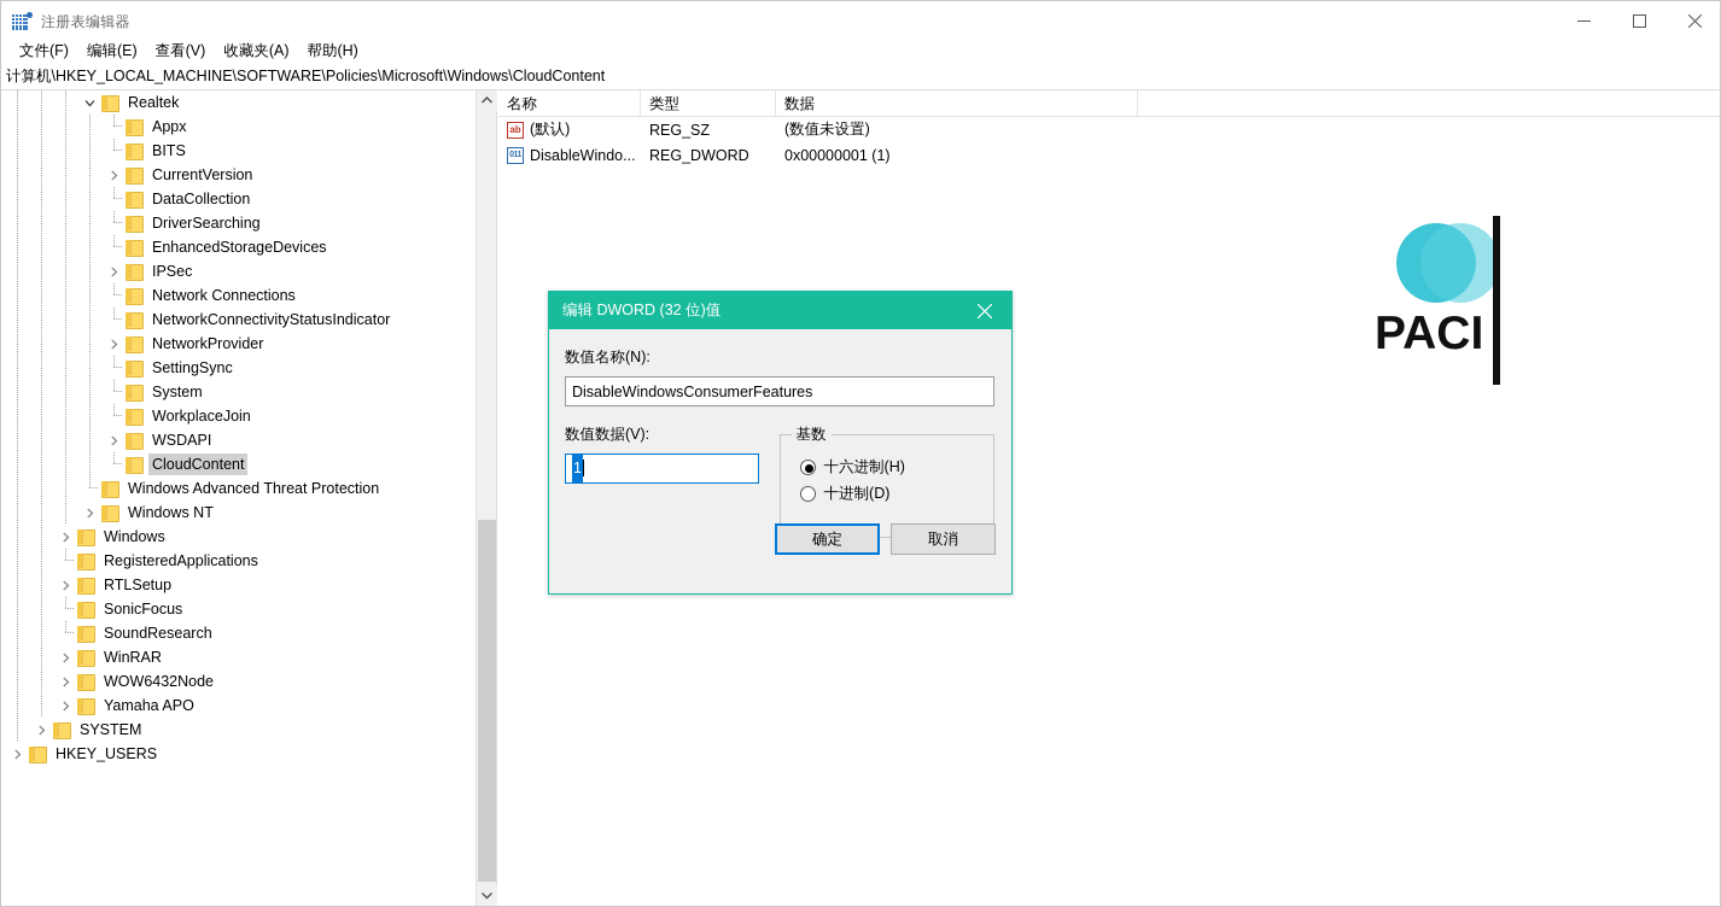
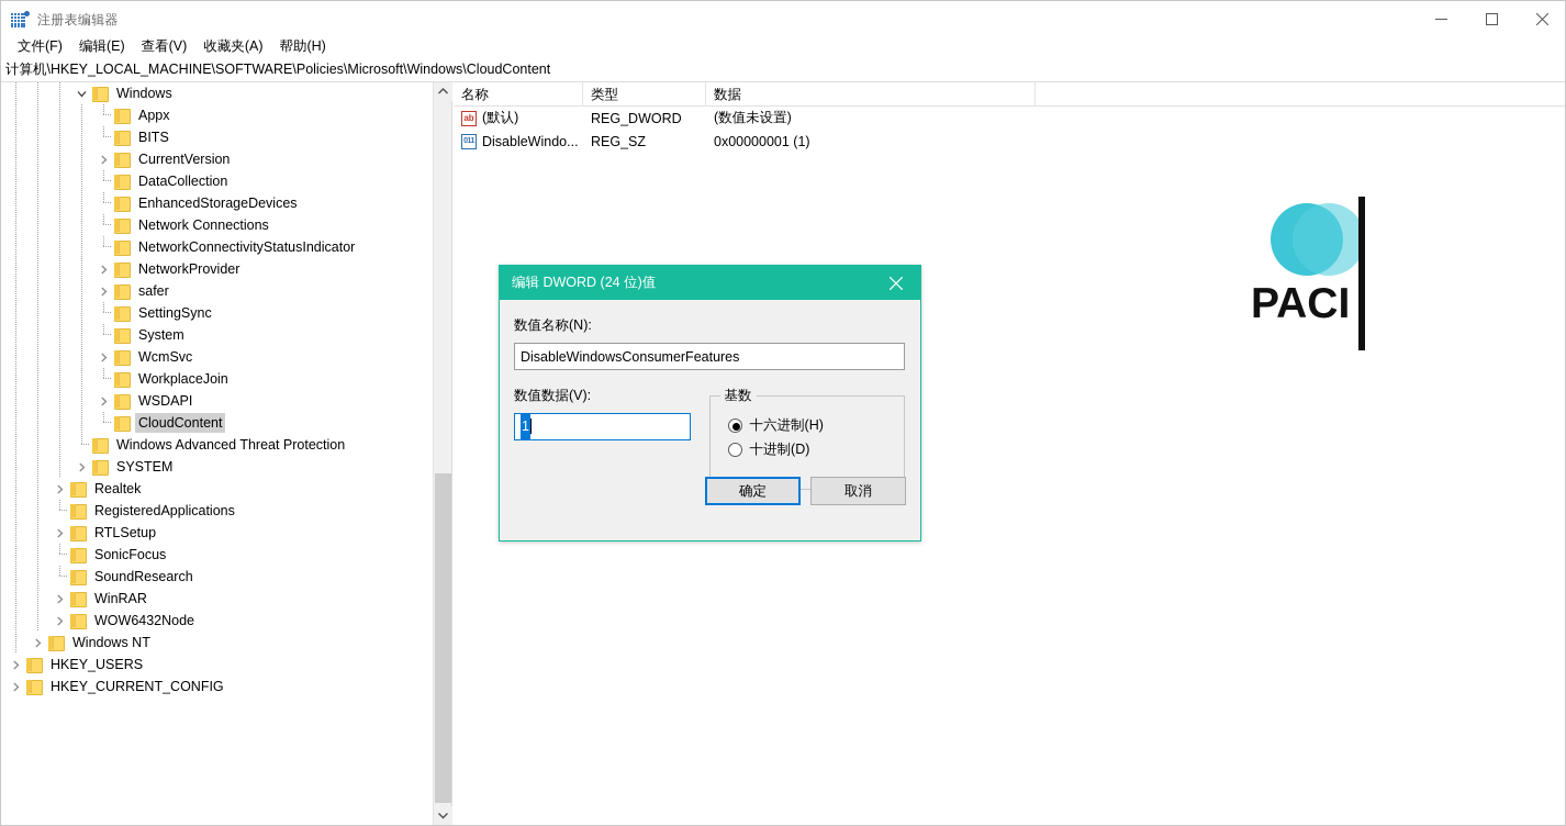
  注册表编辑器
  文件(F)
  编辑(E)
  查看(V)
  收藏夹(A)
  帮助(H)
  计算机\HKEY_LOCAL_MACHINE\SOFTWARE\Policies\Microsoft\Windows\CloudContent
- Realtek
+ Windows
  Appx
  BITS
  CurrentVersion
  DataCollection
- DriverSearching
  EnhancedStorageDevices
- IPSec
  Network Connections
  NetworkConnectivityStatusIndicator
  NetworkProvider
+ safer
  SettingSync
  System
+ WcmSvc
  WorkplaceJoin
  WSDAPI
  CloudContent
  Windows Advanced Threat Protection
- Windows NT
+ SYSTEM
- Windows
+ Realtek
  RegisteredApplications
  RTLSetup
  SonicFocus
  SoundResearch
  WinRAR
  WOW6432Node
- Yamaha APO
- SYSTEM
+ Windows NT
  HKEY_USERS
+ HKEY_CURRENT_CONFIG
  名称
  类型
  数据
  ab
  (默认)
- REG_SZ
+ REG_DWORD
  (数值未设置)
  DisableWindo...
- REG_DWORD
+ REG_SZ
  0x00000001 (1)
  PACI
- 编辑 DWORD (32 位)值
+ 编辑 DWORD (24 位)值
  数值名称(N):
  DisableWindowsConsumerFeatures
  数值数据(V):
  1
  基数
  十六进制(H)
  十进制(D)
  确定
  取消
